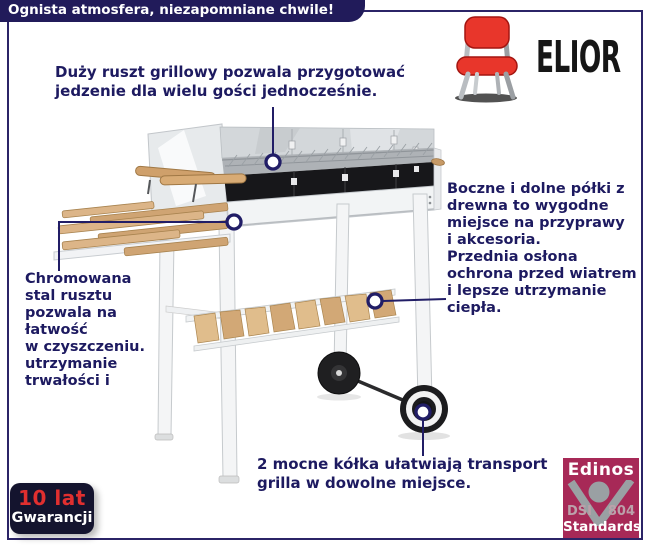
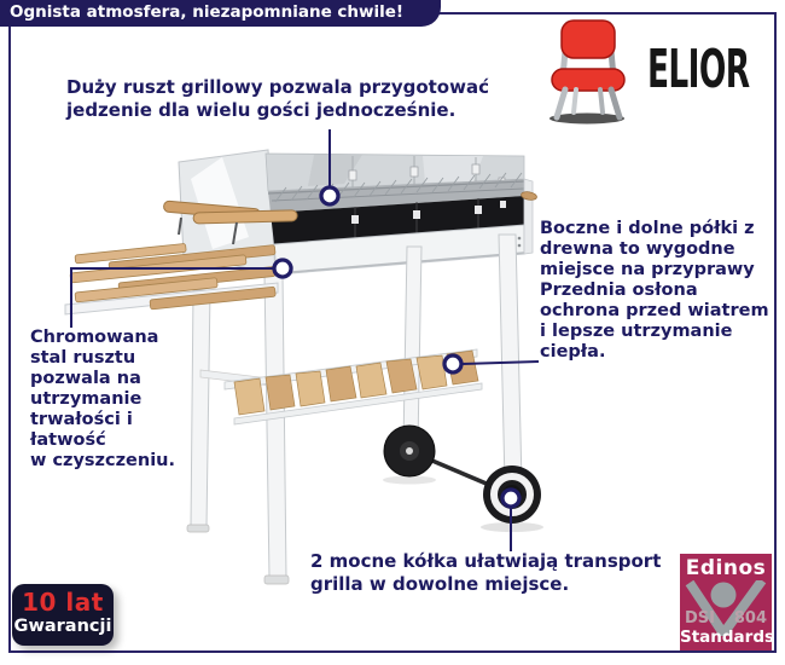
  Ognista atmosfera, niezapomniane chwile!
  ELIOR
  Duży ruszt grillowy pozwala przygotować
  jedzenie dla wielu gości jednocześnie.
  Boczne i dolne półki z
  drewna to wygodne
  miejsce na przyprawy
- i akcesoria.
  Przednia osłona
  ochrona przed wiatrem
  i lepsze utrzymanie
  ciepła.
  Chromowana
  stal rusztu
  pozwala na
- łatwość
+ utrzymanie
- w czyszczeniu.
+ trwałości i
- utrzymanie
+ łatwość
- trwałości i
+ w czyszczeniu.
  2 mocne kółka ułatwiają transport
  grilla w dowolne miejsce.
  10 lat
  Gwarancji
  Edinos
  DSI
  804
  Standards
